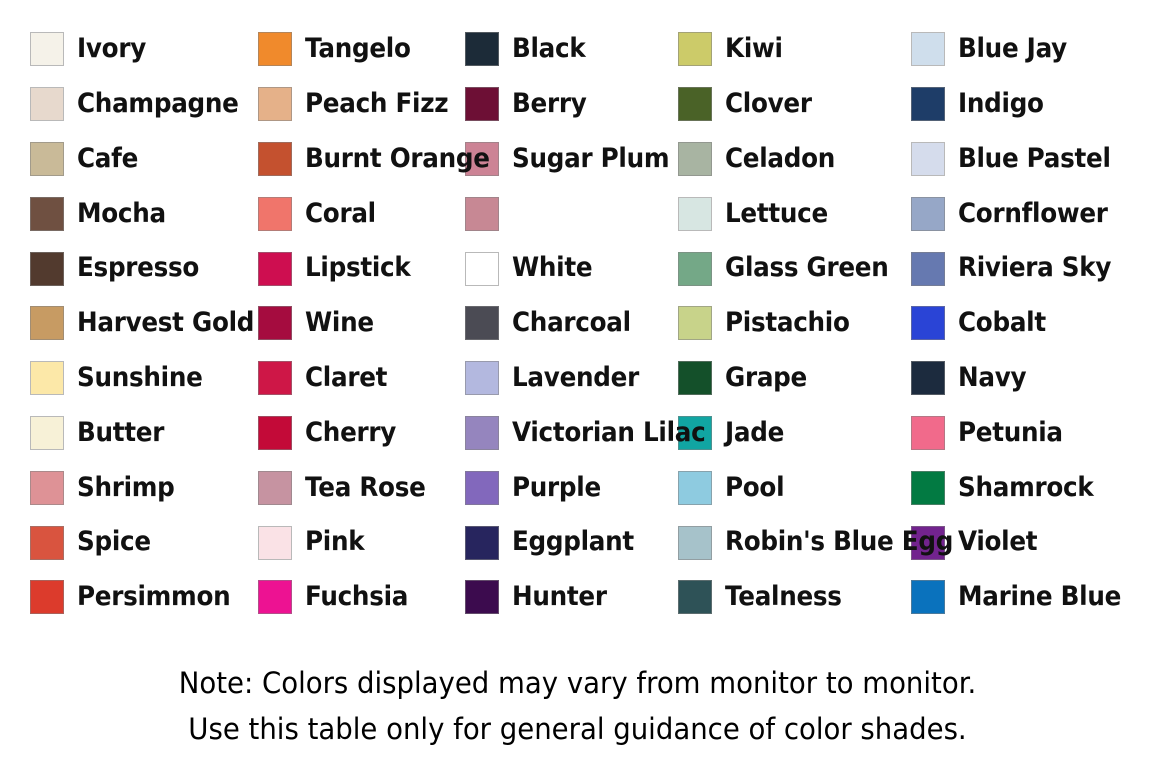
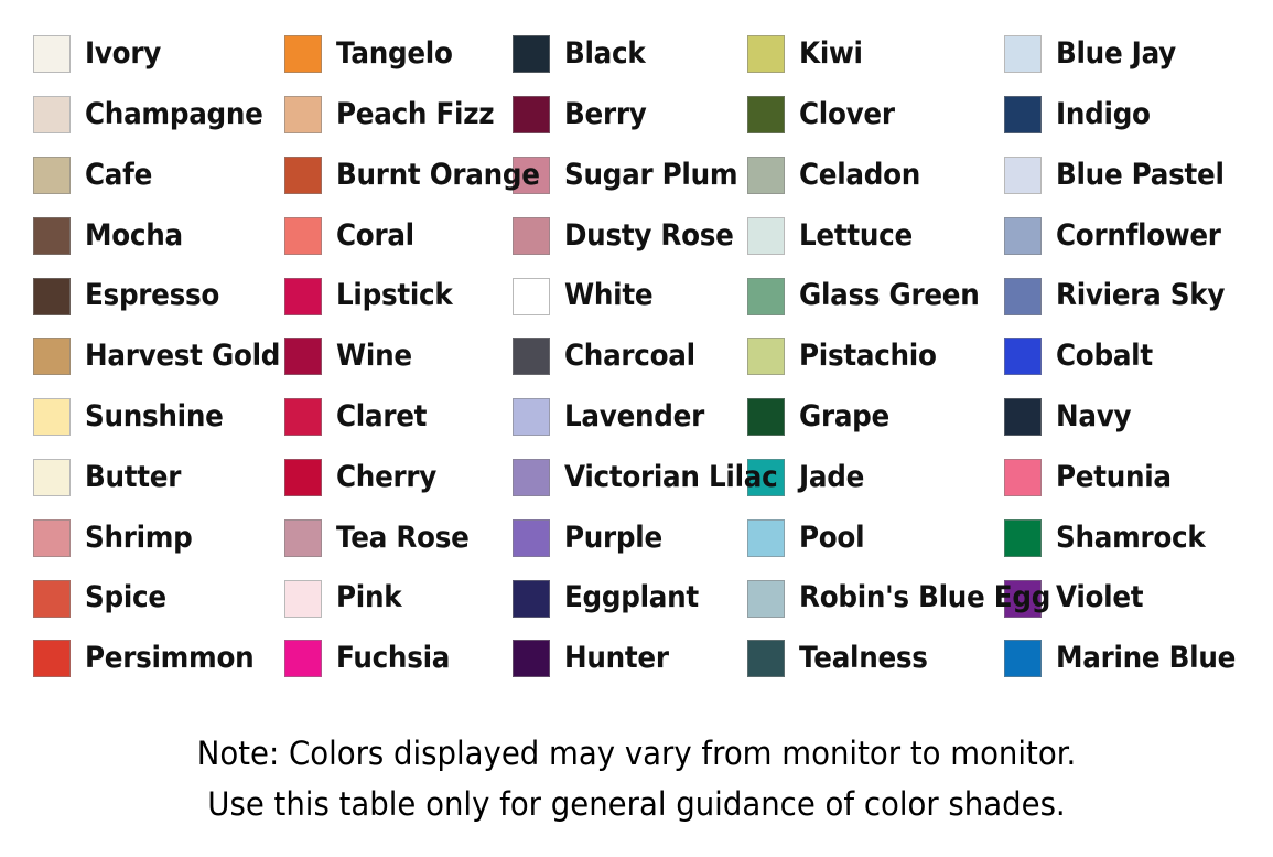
  Ivory
  Tangelo
  Black
  Kiwi
  Blue Jay
  Champagne
  Peach Fizz
  Berry
  Clover
  Indigo
  Cafe
  Burnt Orange
  Sugar Plum
  Celadon
  Blue Pastel
  Mocha
  Coral
+ Dusty Rose
  Lettuce
  Cornflower
  Espresso
  Lipstick
  White
  Glass Green
  Riviera Sky
  Harvest Gold
  Wine
  Charcoal
  Pistachio
  Cobalt
  Sunshine
  Claret
  Lavender
  Grape
  Navy
  Butter
  Cherry
  Victorian Lilac
  Jade
  Petunia
  Shrimp
  Tea Rose
  Purple
  Pool
  Shamrock
  Spice
  Pink
  Eggplant
  Robin's Blue Egg
  Violet
  Persimmon
  Fuchsia
  Hunter
  Tealness
  Marine Blue
  Note: Colors displayed may vary from monitor to monitor.
  Use this table only for general guidance of color shades.
